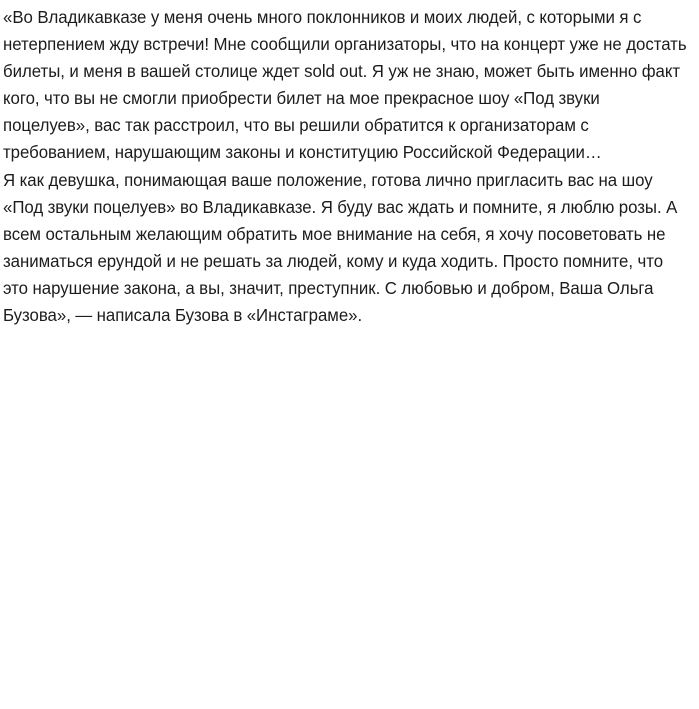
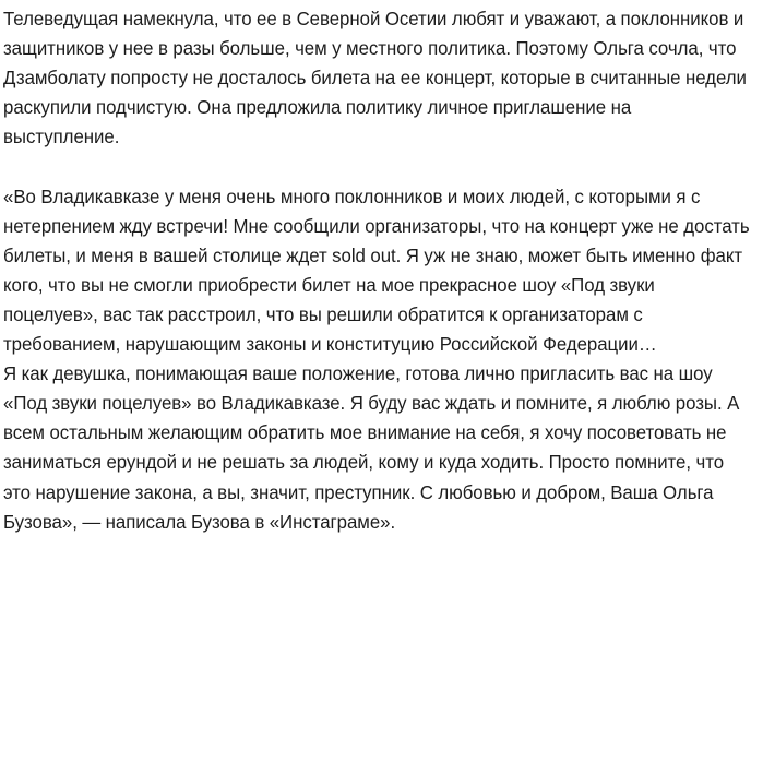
+ Телеведущая намекнула, что ее в Северной Осетии любят и уважают, а поклонников и защитников у нее в разы больше, чем у местного политика. Поэтому Ольга сочла, что Дзамболату попросту не досталось билета на ее концерт, которые в считанные недели раскупили подчистую. Она предложила политику личное приглашение на выступление.
  «Во Владикавказе у меня очень много поклонников и моих людей, с которыми я с нетерпением жду встречи! Мне сообщили организаторы, что на концерт уже не достать билеты, и меня в вашей столице ждет sold out. Я уж не знаю, может быть именно факт кого, что вы не смогли приобрести билет на мое прекрасное шоу «Под звуки поцелуев», вас так расстроил, что вы решили обратится к организаторам с требованием, нарушающим законы и конституцию Российской Федерации…
  Я как девушка, понимающая ваше положение, готова лично пригласить вас на шоу «Под звуки поцелуев» во Владикавказе. Я буду вас ждать и помните, я люблю розы. А всем остальным желающим обратить мое внимание на себя, я хочу посоветовать не заниматься ерундой и не решать за людей, кому и куда ходить. Просто помните, что это нарушение закона, а вы, значит, преступник. С любовью и добром, Ваша Ольга Бузова», — написала Бузова в «Инстаграме».
